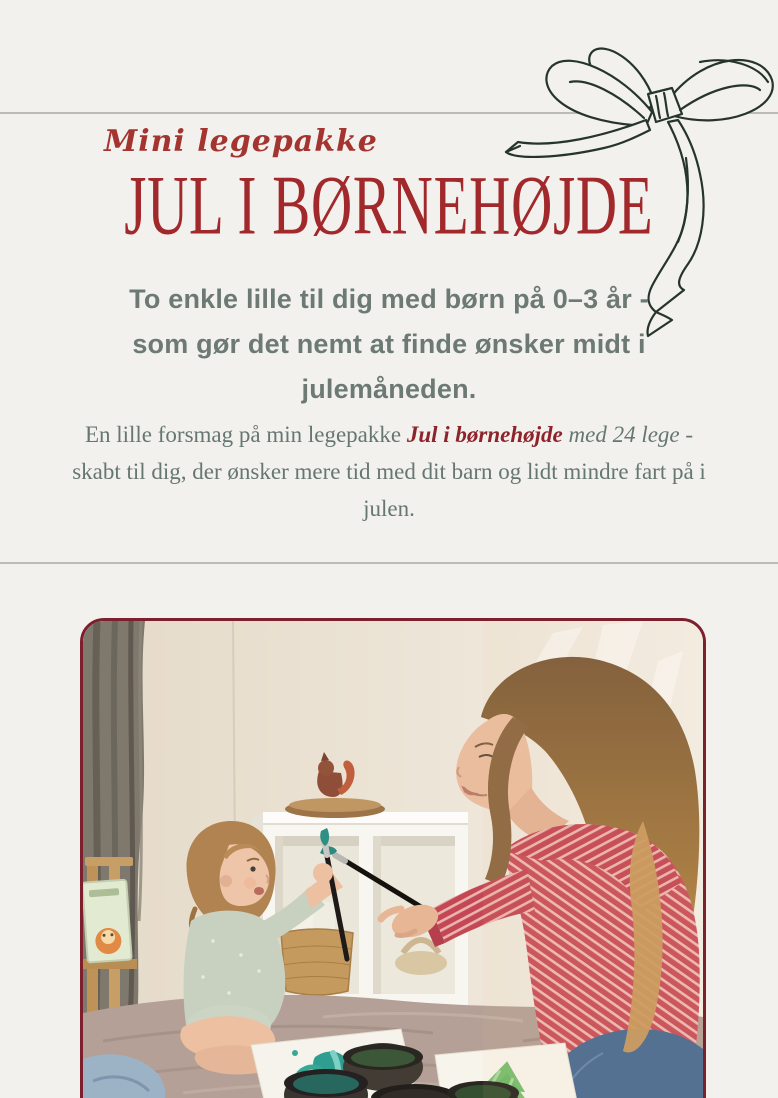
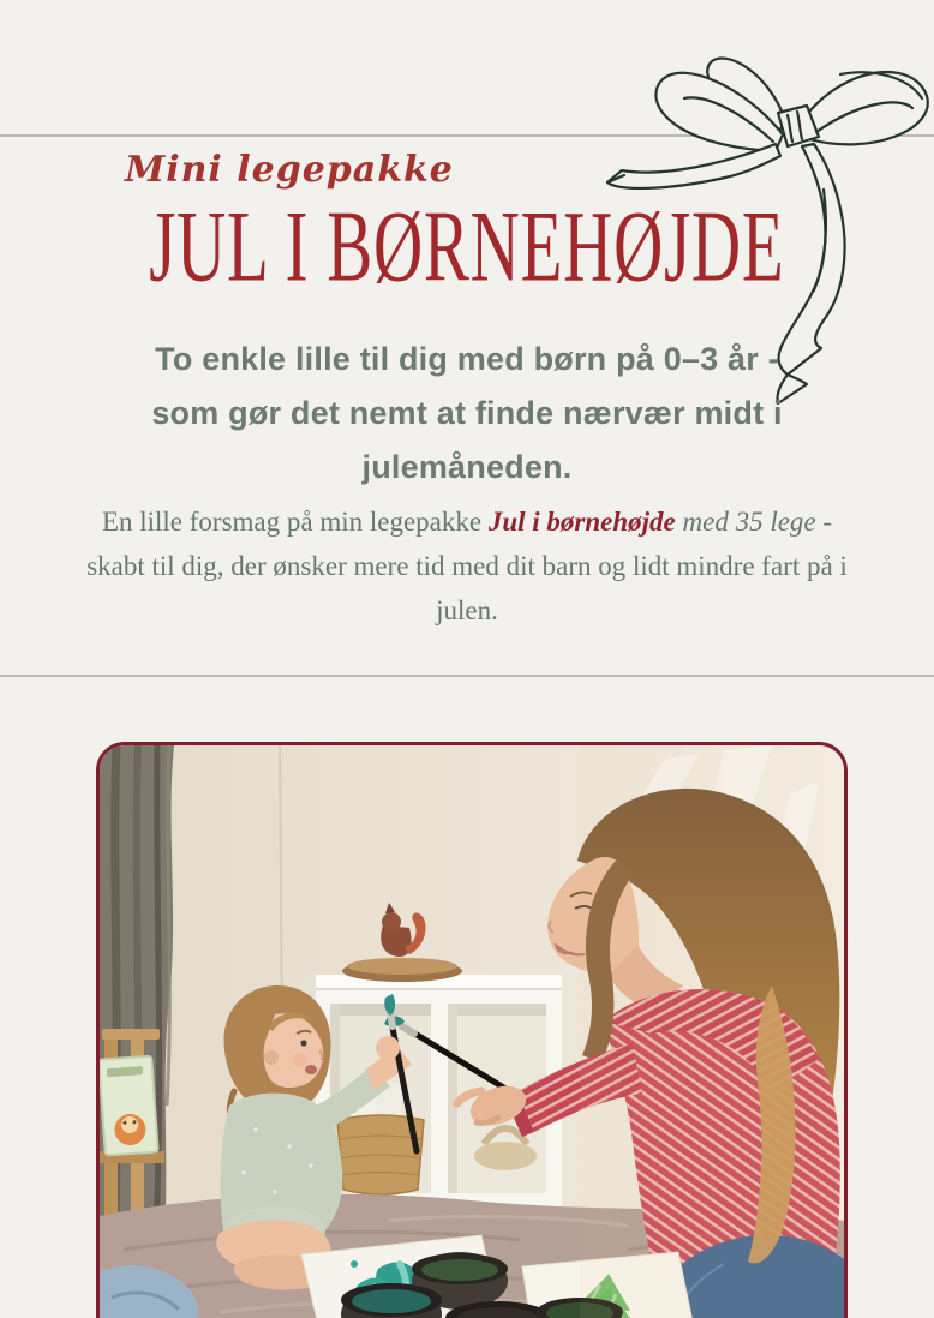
  Mini legepakke
  JUL I BØRNEHØJDE
  To enkle lille til dig med børn på 0–3 år -
- som gør det nemt at finde ønsker midt i
+ som gør det nemt at finde nærvær midt i
  julemåneden.
- En lille forsmag på min legepakke Jul i børnehøjde med 24 lege - skabt til dig, der ønsker mere tid med dit barn og lidt mindre fart på i julen.
+ En lille forsmag på min legepakke Jul i børnehøjde med 35 lege - skabt til dig, der ønsker mere tid med dit barn og lidt mindre fart på i julen.
